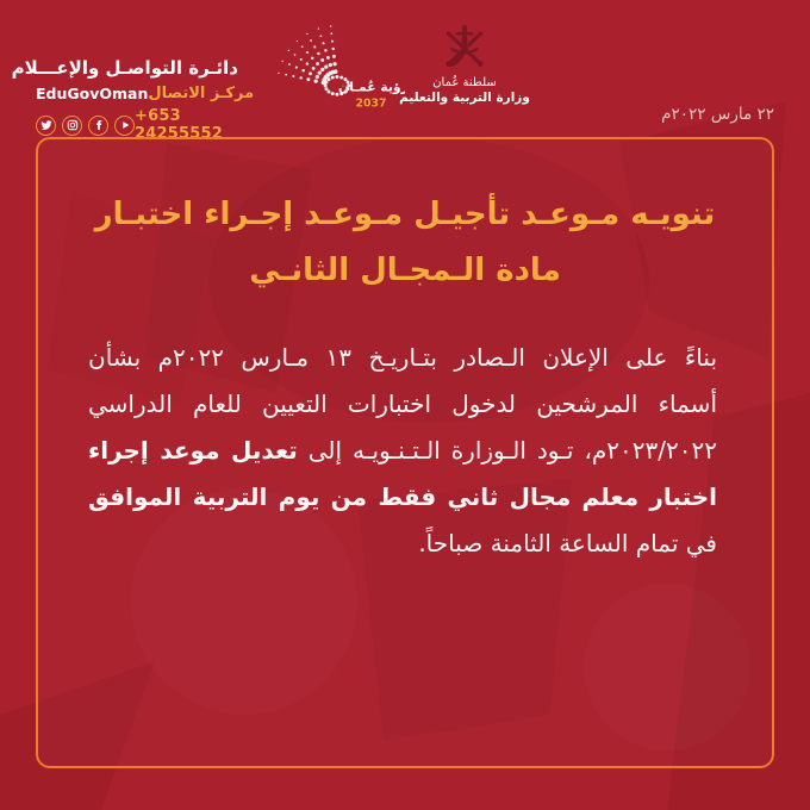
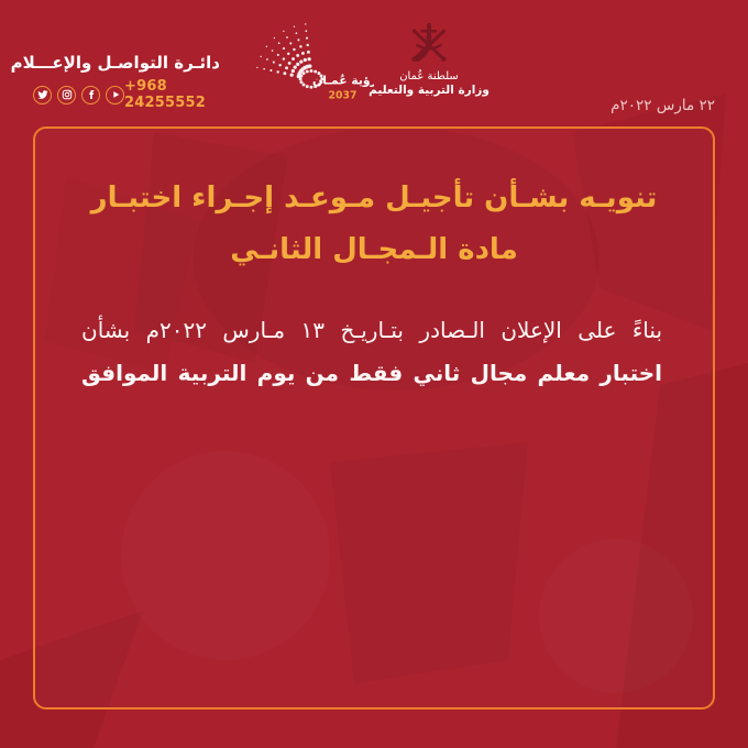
  دائـرة التواصـل والإعـــلام
- EduGovOman
- مركـز الاتصال
- +653 24255552
+ +968 24255552
  رؤية عُمـان
  2037
  سلطنة عُمان
  وزارة التربية والتعليم
  ٢٢ مارس ٢٠٢٢م
- تنويـه مـوعـد تأجيـل مـوعـد إجـراء اختبـار
+ تنويـه بشـأن تأجيـل مـوعـد إجـراء اختبـار
  مادة الـمجـال الثانـي
  بناءً على الإعلان الـصادر بتـاريـخ ١٣ مـارس ٢٠٢٢م بشأن
- أسماء المرشحين لدخول اختبارات التعيين للعام الدراسي
- ٢٠٢٣/٢٠٢٢م، تـود الـوزارة الـتـنـويـه إلى تعديل موعد إجراء
  اختبار معلم مجال ثاني فقط من يوم التربية الموافق
- في تمام الساعة الثامنة صباحاً.
